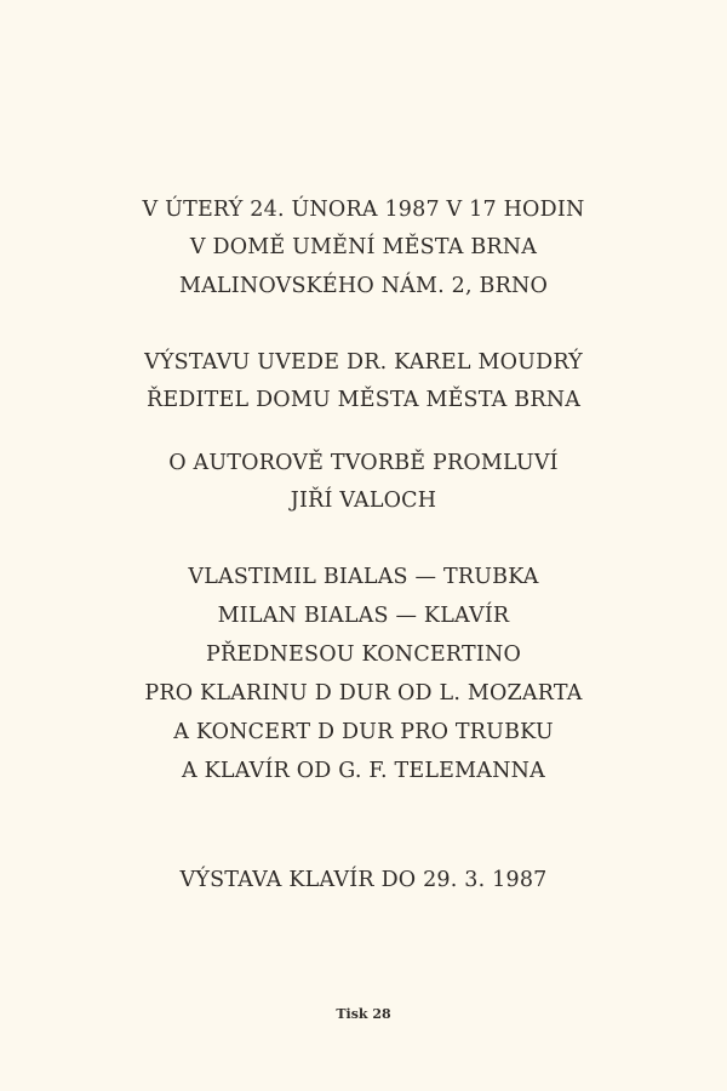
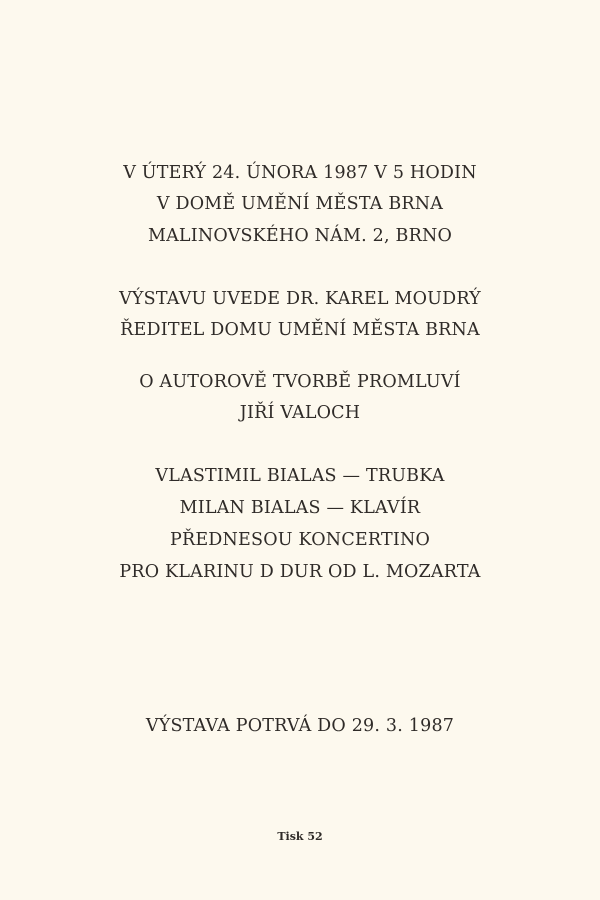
- V ÚTERÝ 24. ÚNORA 1987 V 17 HODIN
+ V ÚTERÝ 24. ÚNORA 1987 V 5 HODIN
  V DOMĚ UMĚNÍ MĚSTA BRNA
  MALINOVSKÉHO NÁM. 2, BRNO
  VÝSTAVU UVEDE DR. KAREL MOUDRÝ
- ŘEDITEL DOMU MĚSTA MĚSTA BRNA
+ ŘEDITEL DOMU UMĚNÍ MĚSTA BRNA
  O AUTOROVĚ TVORBĚ PROMLUVÍ
  JIŘÍ VALOCH
  VLASTIMIL BIALAS — TRUBKA
  MILAN BIALAS — KLAVÍR
  PŘEDNESOU KONCERTINO
  PRO KLARINU D DUR OD L. MOZARTA
- A KONCERT D DUR PRO TRUBKU
- A KLAVÍR OD G. F. TELEMANNA
- VÝSTAVA KLAVÍR DO 29. 3. 1987
+ VÝSTAVA POTRVÁ DO 29. 3. 1987
- Tisk 28
+ Tisk 52
